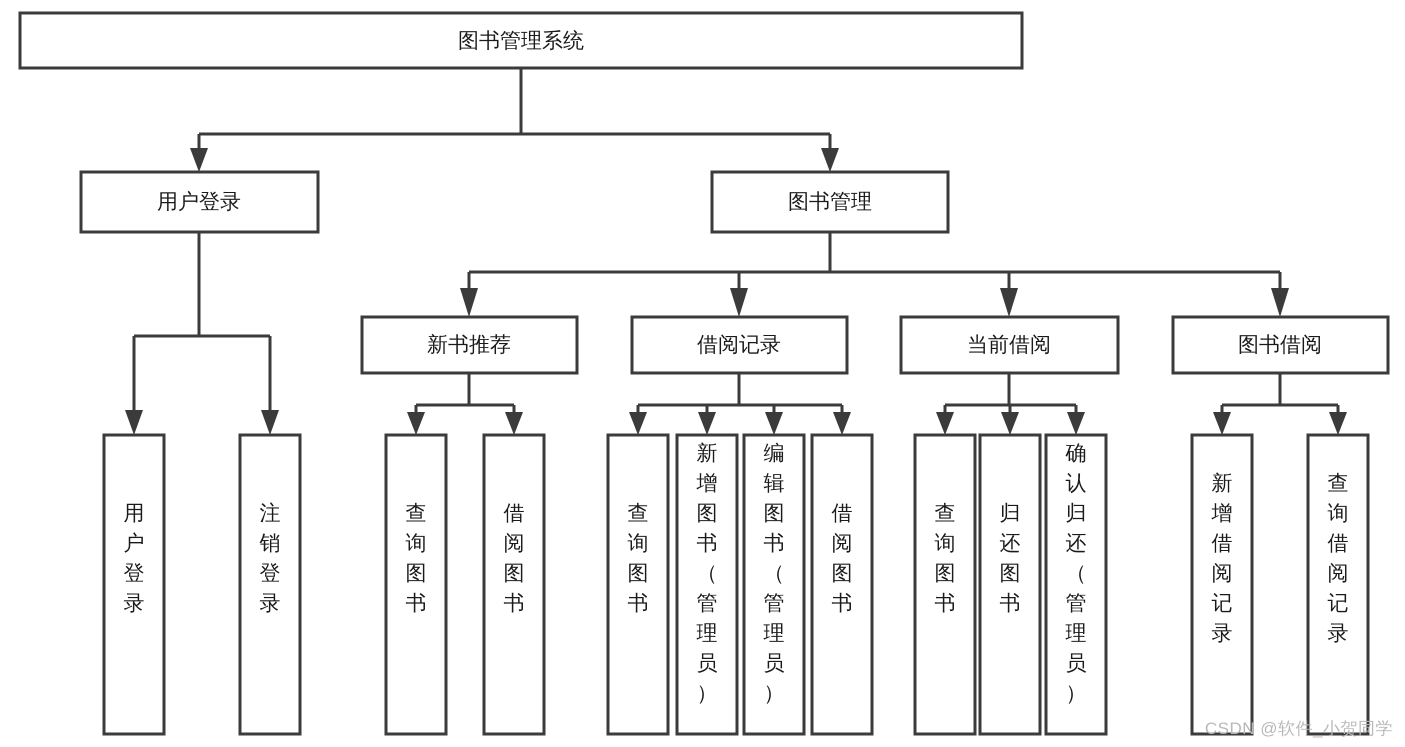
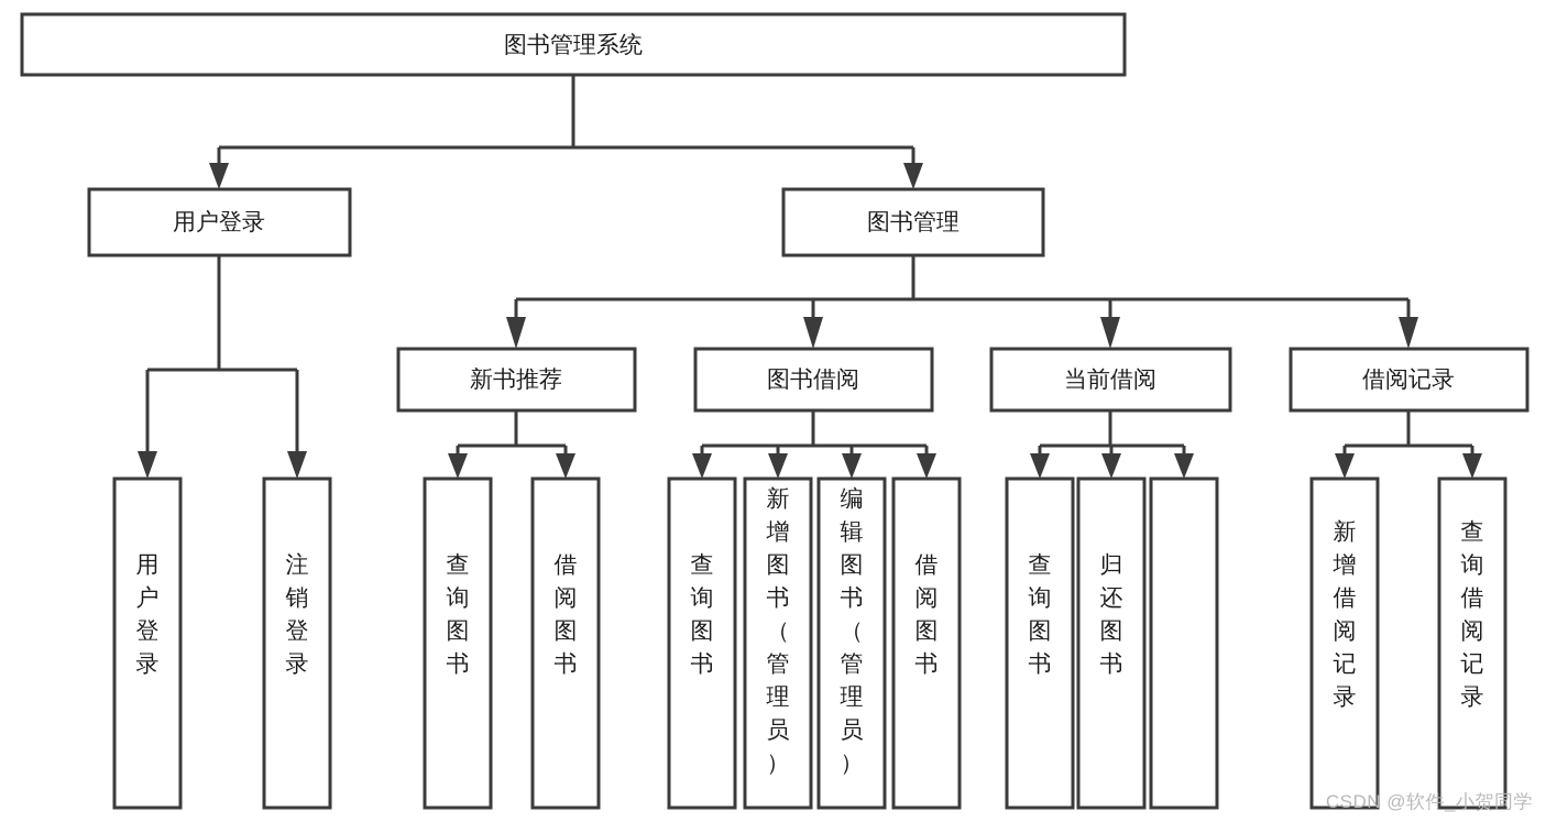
  图书管理系统
  用户登录
  图书管理
  新书推荐
- 借阅记录
+ 图书借阅
  当前借阅
- 图书借阅
+ 借阅记录
  用户登录
  注销登录
  查询图书
  借阅图书
  查询图书
  新增图书（管理员）
  编辑图书（管理员）
  借阅图书
  查询图书
  归还图书
- 确认归还（管理员）
  新增借阅记录
  查询借阅记录
  CSDN @软件_小贺同学
